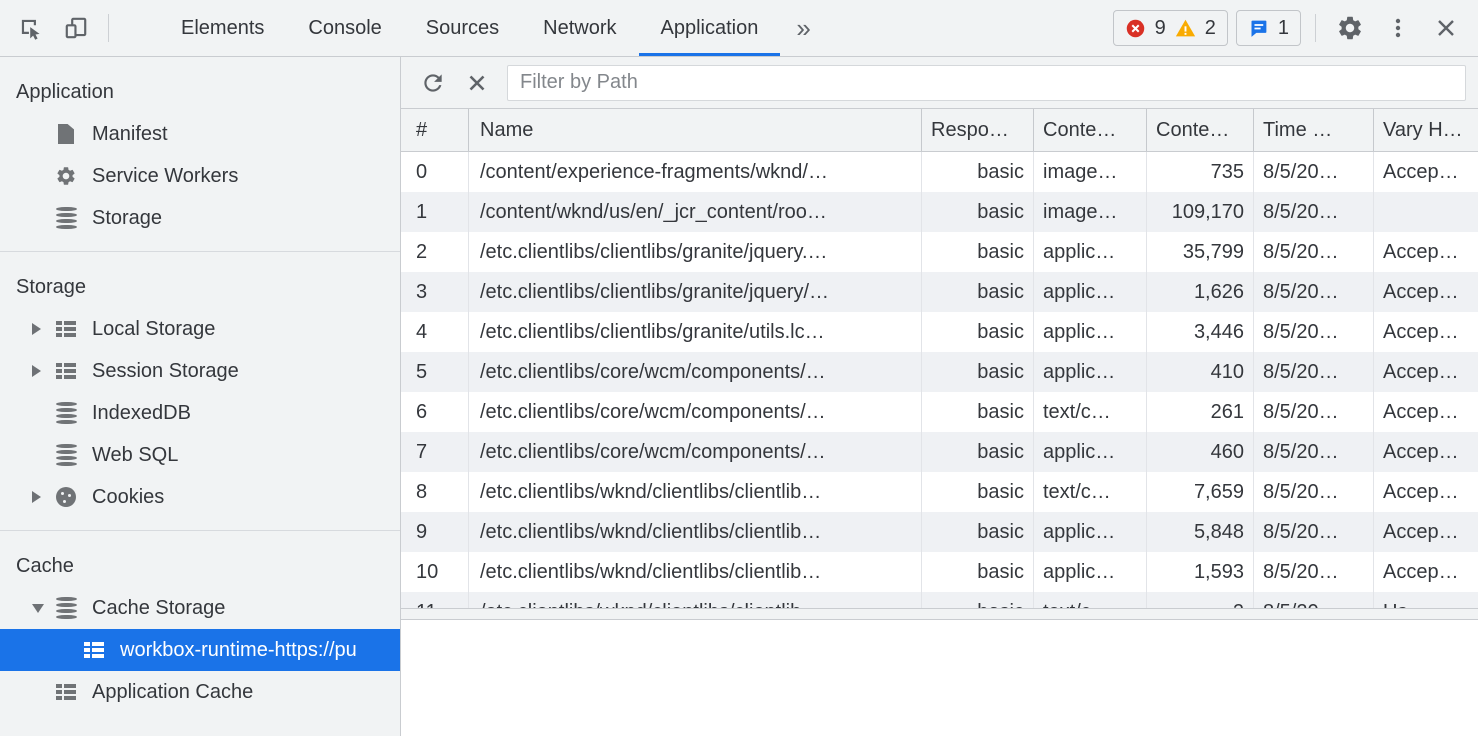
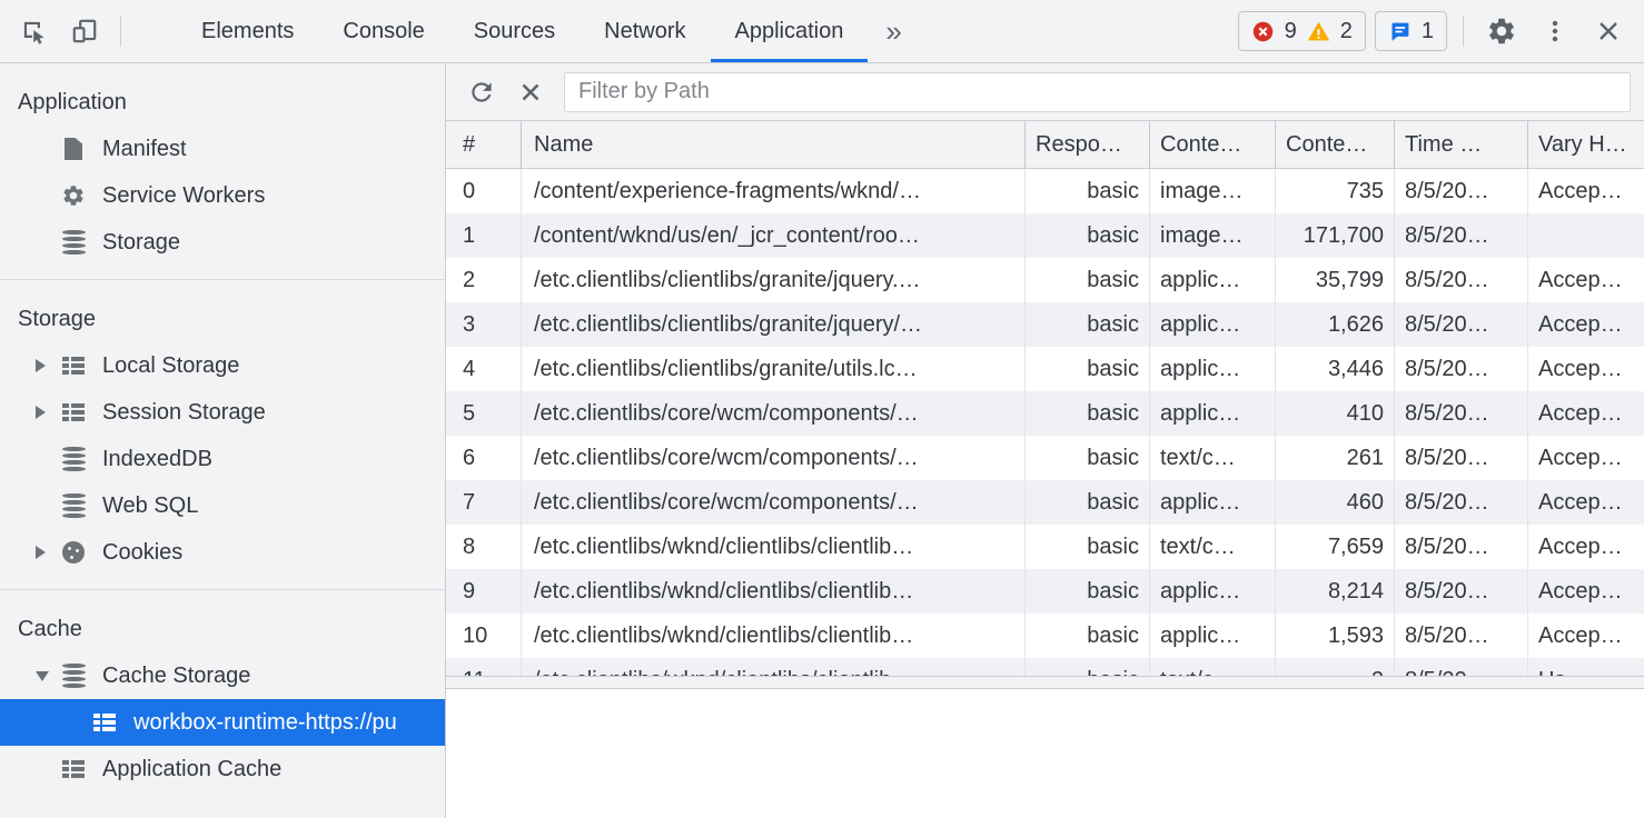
  Elements
  Console
  Sources
  Network
  Application
  »
  9
  2
  1
  Application
  Manifest
  Service Workers
  Storage
  Storage
  Local Storage
  Session Storage
  IndexedDB
  Web SQL
  Cookies
  Cache
  Cache Storage
  workbox-runtime-https://pu
  Application Cache
  Filter by Path
  #
  Name
  Respo…
  Conte…
  Conte…
  Time …
  Vary H…
  0
  /content/experience-fragments/wknd/…
  basic
  image…
  735
  8/5/20…
  Accep…
  1
  /content/wknd/us/en/_jcr_content/roo…
  basic
  image…
- 109,170
+ 171,700
  8/5/20…
  2
  /etc.clientlibs/clientlibs/granite/jquery.…
  basic
  applic…
  35,799
  8/5/20…
  Accep…
  3
  /etc.clientlibs/clientlibs/granite/jquery/…
  basic
  applic…
  1,626
  8/5/20…
  Accep…
  4
  /etc.clientlibs/clientlibs/granite/utils.lc…
  basic
  applic…
  3,446
  8/5/20…
  Accep…
  5
  /etc.clientlibs/core/wcm/components/…
  basic
  applic…
  410
  8/5/20…
  Accep…
  6
  /etc.clientlibs/core/wcm/components/…
  basic
  text/c…
  261
  8/5/20…
  Accep…
  7
  /etc.clientlibs/core/wcm/components/…
  basic
  applic…
  460
  8/5/20…
  Accep…
  8
  /etc.clientlibs/wknd/clientlibs/clientlib…
  basic
  text/c…
  7,659
  8/5/20…
  Accep…
  9
  /etc.clientlibs/wknd/clientlibs/clientlib…
  basic
  applic…
- 5,848
+ 8,214
  8/5/20…
  Accep…
  10
  /etc.clientlibs/wknd/clientlibs/clientlib…
  basic
  applic…
  1,593
  8/5/20…
  Accep…
